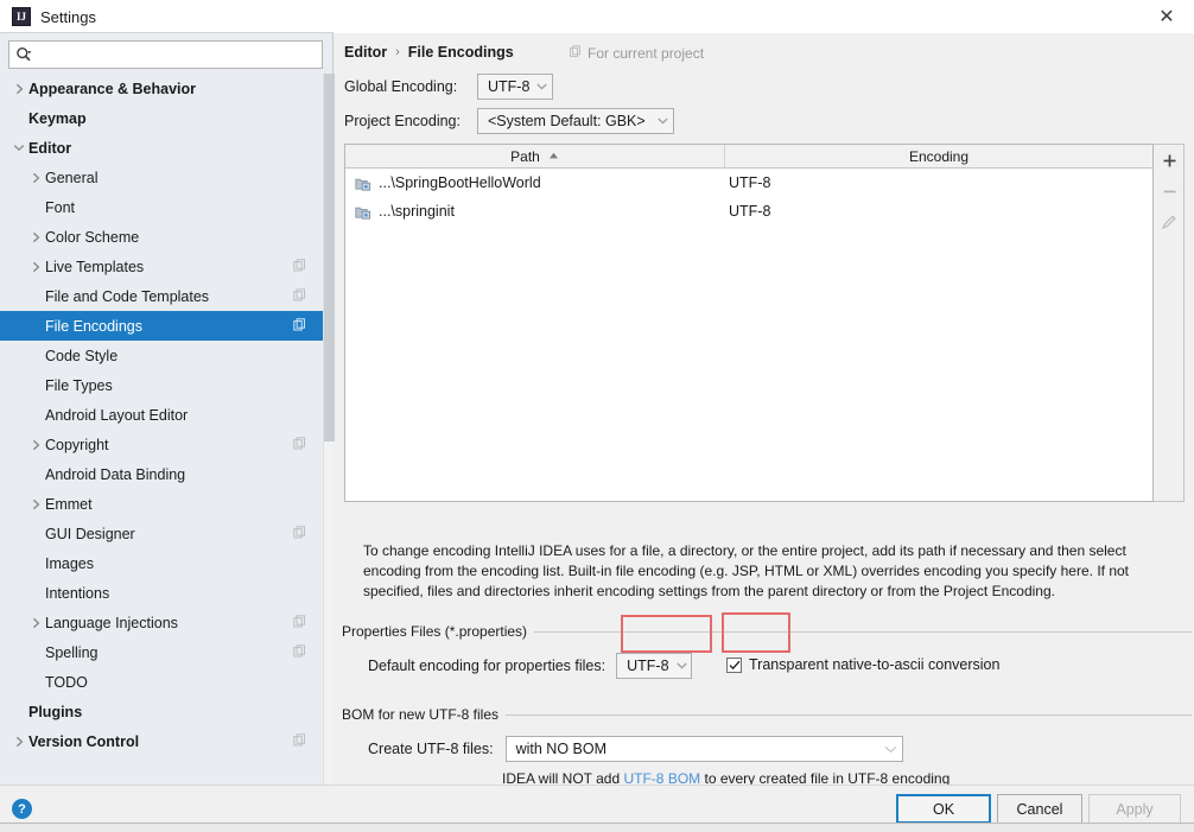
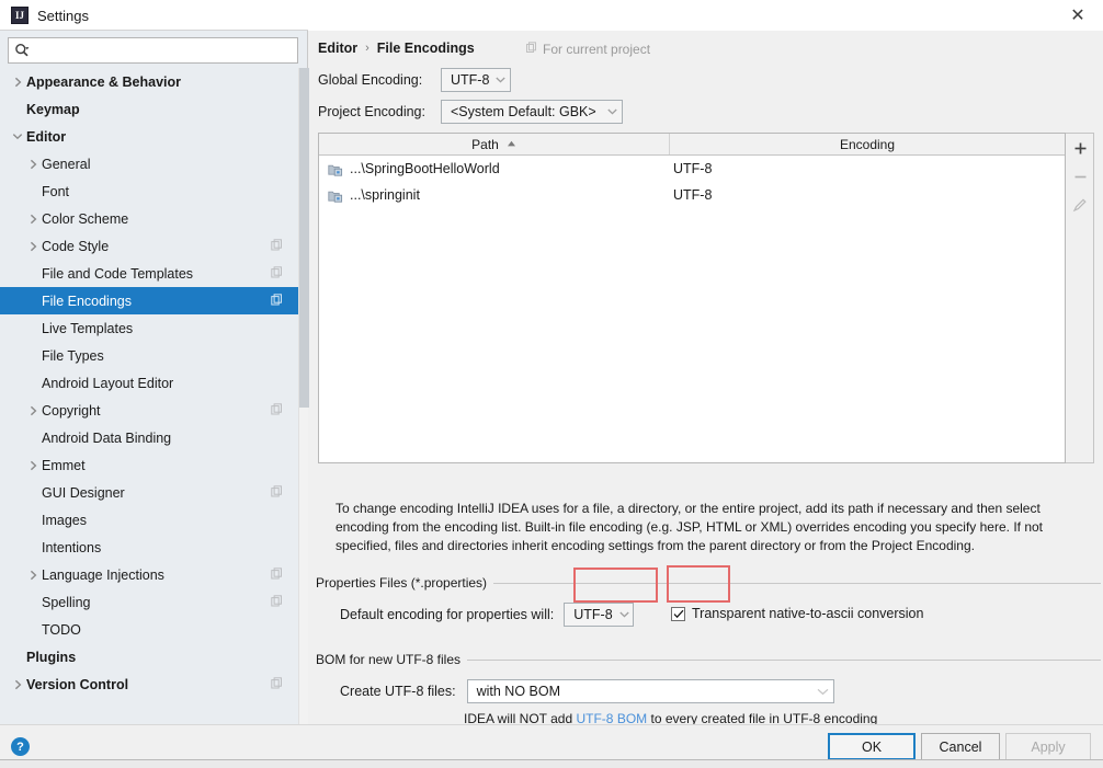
  IJ
  Settings
  ✕
  Appearance & Behavior
  Keymap
  Editor
  General
  Font
  Color Scheme
- Live Templates
+ Code Style
  File and Code Templates
  File Encodings
- Code Style
+ Live Templates
  File Types
  Android Layout Editor
  Copyright
  Android Data Binding
  Emmet
  GUI Designer
  Images
  Intentions
  Language Injections
  Spelling
  TODO
  Plugins
  Version Control
  Editor
  ›
  File Encodings
  For current project
  Global Encoding:
  UTF-8
  Project Encoding:
  <System Default: GBK>
  Path
  Encoding
  ...\SpringBootHelloWorld
  UTF-8
  ...\springinit
  UTF-8
  To change encoding IntelliJ IDEA uses for a file, a directory, or the entire project, add its path if necessary and then select encoding from the encoding list. Built-in file encoding (e.g. JSP, HTML or XML) overrides encoding you specify here. If not specified, files and directories inherit encoding settings from the parent directory or from the Project Encoding.
  Properties Files (*.properties)
- Default encoding for properties files:
+ Default encoding for properties will:
  UTF-8
  Transparent native-to-ascii conversion
  BOM for new UTF-8 files
  Create UTF-8 files:
  with NO BOM
  IDEA will NOT add UTF-8 BOM to every created file in UTF-8 encoding
  ?
  OK
  Cancel
  Apply
